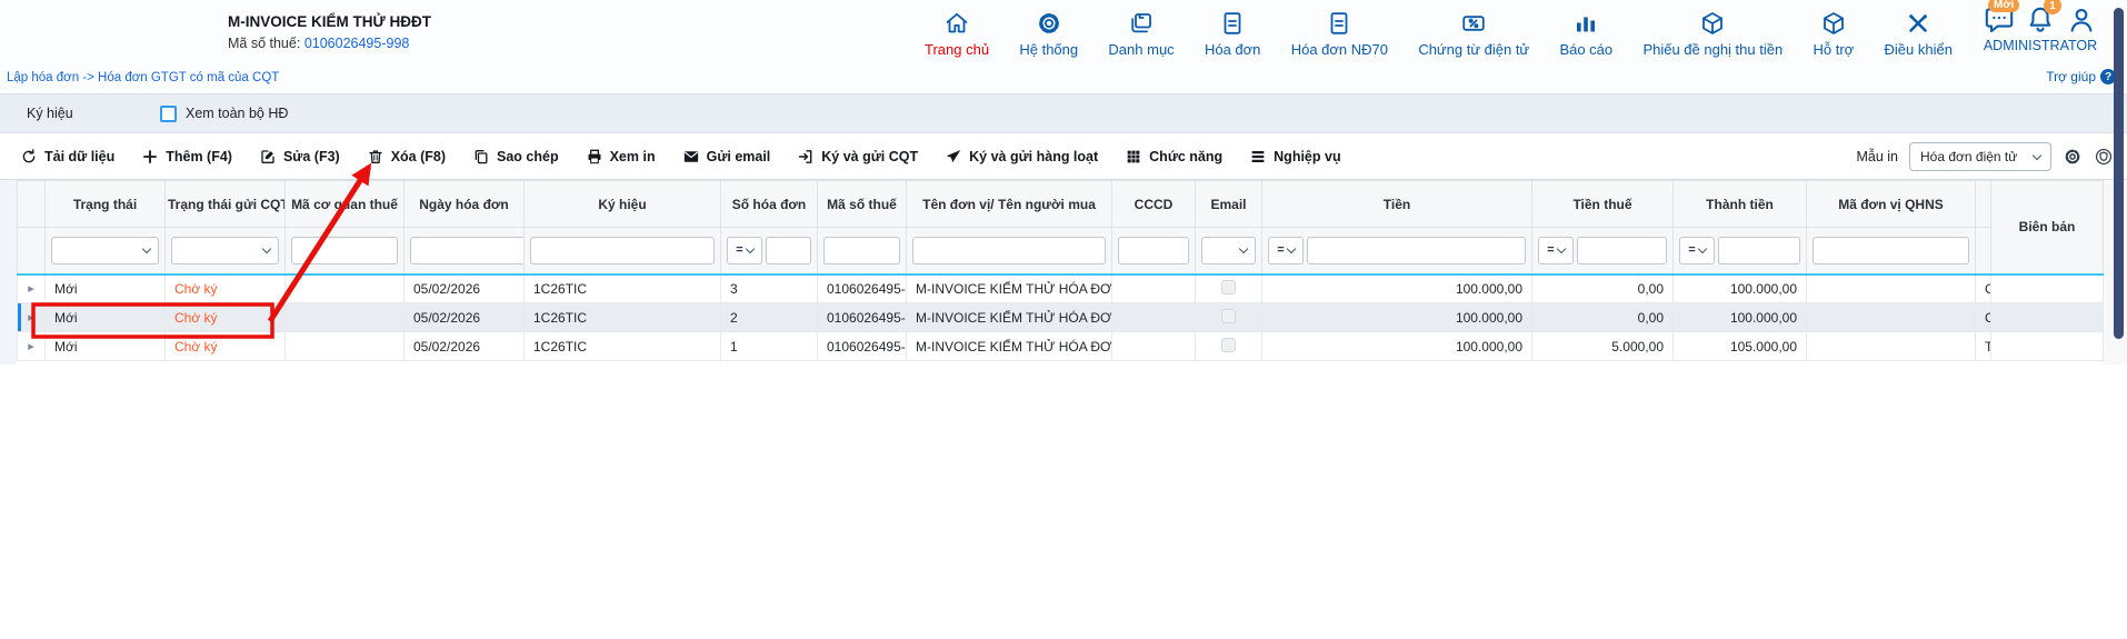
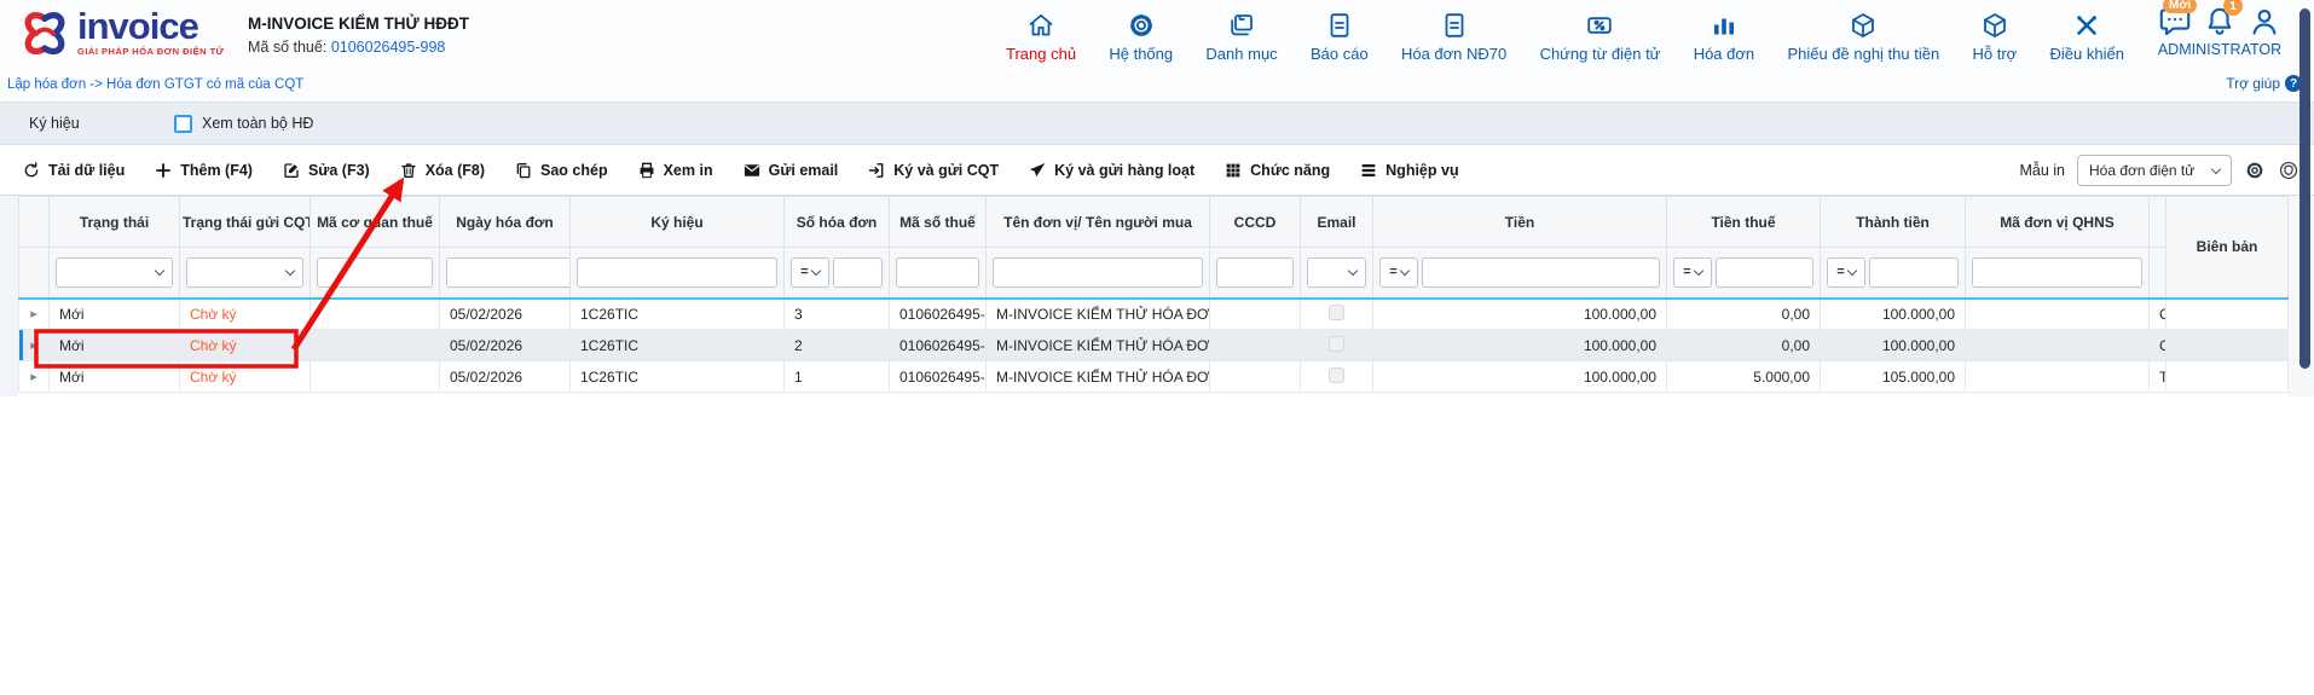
+ invoice
+ GIẢI PHÁP HÓA ĐƠN ĐIỆN TỬ
  M-INVOICE KIỂM THỬ HĐĐT
  Mã số thuế: 0106026495-998
  Trang chủ
  Hệ thống
  Danh mục
- Hóa đơn
+ Báo cáo
  Hóa đơn NĐ70
  Chứng từ điện tử
- Báo cáo
+ Hóa đơn
  Phiếu đề nghị thu tiền
  Hỗ trợ
  Điều khiển
  Mới
  1
  ADMINISTRATOR
  Lập hóa đơn -> Hóa đơn GTGT có mã của CQT
  Trợ giúp
  ?
  Ký hiệu
  Xem toàn bộ HĐ
  Tải dữ liệu
  Thêm (F4)
  Sửa (F3)
  Xóa (F8)
  Sao chép
  Xem in
  Gửi email
  Ký và gửi CQT
  Ký và gửi hàng loạt
  Chức năng
  Nghiệp vụ
  Mẫu in
  Hóa đơn điện tử
  	Trạng thái	Trạng thái gửi CQ	Mã cơ qan thuế	Ngày hóa đơn	Ký hiệu	Số hóa đơn	Mã số thuế	Tên đơn vị/ Tên người mua	CCCD	Email	Tiền	Tiền thuế	Thành tiền	Mã đơn vị QHNS		Biên bản
  						=					=	=	=
  ▸	Mới	Chờ ký		05/02/2026	1C26TIC	3	0106026495-	M-INVOICE KIỂM THỬ HÓA ĐƠ			100.000,00	0,00	100.000,00		C
  ▸	Mới	Chờ ký		05/02/2026	1C26TIC	2	0106026495-	M-INVOICE KIỂM THỬ HÓA ĐƠ			100.000,00	0,00	100.000,00		C
  ▸	Mới	Chờ ký		05/02/2026	1C26TIC	1	0106026495-	M-INVOICE KIỂM THỬ HÓA ĐƠ			100.000,00	5.000,00	105.000,00		T
